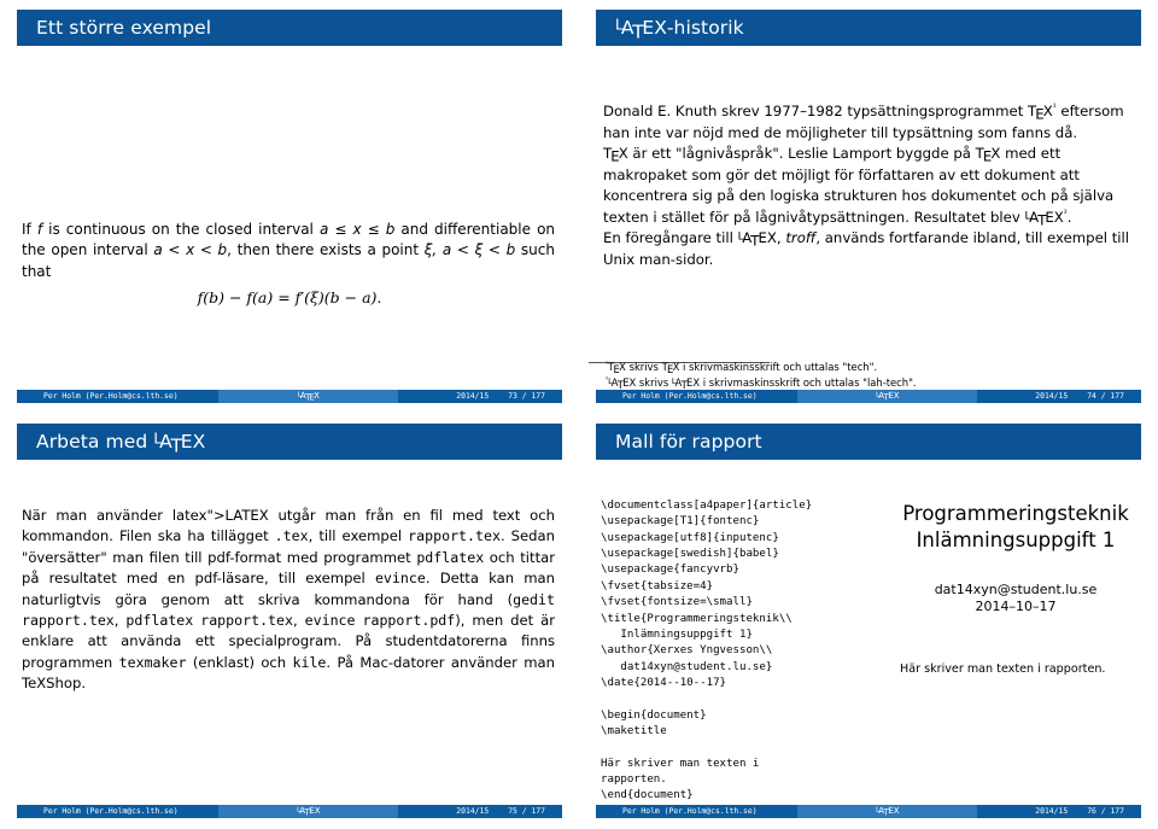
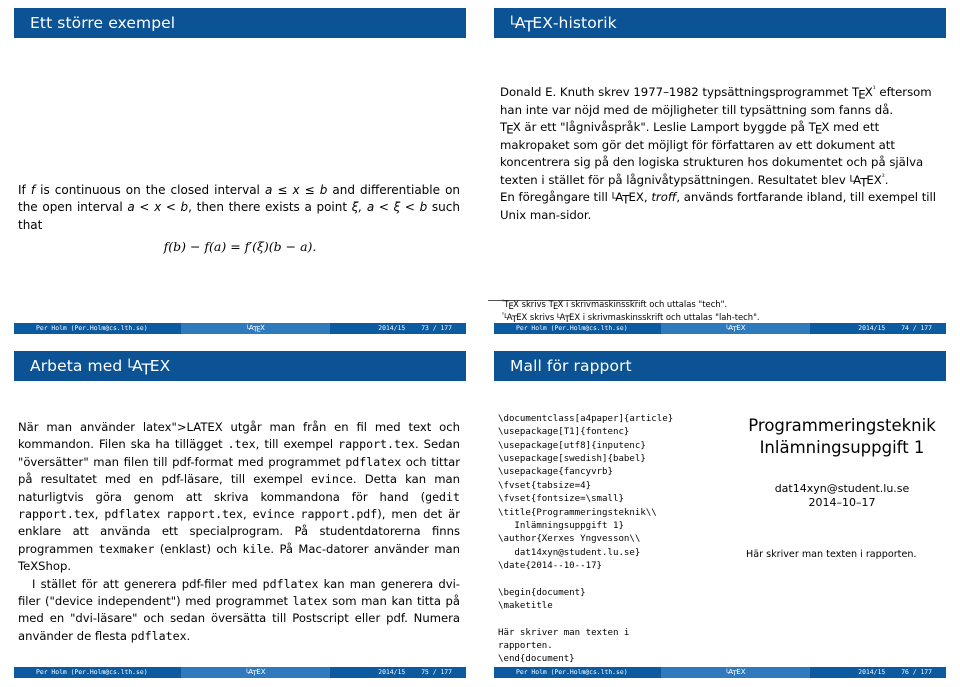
  Ett större exempel
  If f is continuous on the closed interval a ≤ x ≤ b and differentiable on the open interval a < x < b, then there exists a point ξ, a < ξ < b such that
  f(b) − f(a) = f′(ξ)(b − a).
  Per Holm (Per.Holm@cs.lth.se)
  ATEX
  2014/15
  73 / 177
  LATEX-historik
  Donald E. Knuth skrev 1977–1982 typsättningsprogrammet TEX¹ eftersom han inte var nöjd med de möjligheter till typsättning som fanns då.
  TEX är ett "lågnivåspråk". Leslie Lamport byggde på TEX med ett makropaket som gör det möjligt för författaren av ett dokument att koncentrera sig på den logiska strukturen hos dokumentet och på själva texten i stället för på lågnivåtypsättningen. Resultatet blev LATEX².
  En föregångare till LATEX, troff, används fortfarande ibland, till exempel till Unix man-sidor.
  TEX skrivs TEX i skrivmaskinsskrift och uttalas "tech".
  LATEX skrivs LATEX i skrivmaskinsskrift och uttalas "lah-tech".
  Per Holm (Per.Holm@cs.lth.se)
  ATEX
  2014/15
  74 / 177
  Arbeta med LATEX
  När man använder latex">LATEX utgår man från en fil med text och kommandon. Filen ska ha tillägget .tex, till exempel rapport.tex. Sedan "översätter" man filen till pdf-format med programmet pdflatex och tittar på resultatet med en pdf-läsare, till exempel evince. Detta kan man naturligtvis göra genom att skriva kommandona för hand (gedit rapport.tex, pdflatex rapport.tex, evince rapport.pdf), men det är enklare att använda ett specialprogram. På studentdatorerna finns programmen texmaker (enklast) och kile. På Mac-datorer använder man TeXShop.
+ I stället för att generera pdf-filer med pdflatex kan man generera dvi-filer ("device independent") med programmet latex som man kan titta på med en "dvi-läsare" och sedan översätta till Postscript eller pdf. Numera använder de flesta pdflatex.
  Per Holm (Per.Holm@cs.lth.se)
  ATEX
  2014/15
  75 / 177
  Mall för rapport
  \documentclass[a4paper]{article}
  \usepackage[T1]{fontenc}
  \usepackage[utf8]{inputenc}
  \usepackage[swedish]{babel}
  \usepackage{fancyvrb}
  \fvset{tabsize=4}
  \fvset{fontsize=\small}
  \title{Programmeringsteknik\\
  Inlämningsuppgift 1}
  \author{Xerxes Yngvesson\\
  dat14xyn@student.lu.se}
  \date{2014--10--17}
  \begin{document}
  \maketitle
  Här skriver man texten i
  rapporten.
  \end{document}
  Programmeringsteknik
  Inlämningsuppgift 1
  dat14xyn@student.lu.se
  2014–10–17
  Här skriver man texten i rapporten.
  Per Holm (Per.Holm@cs.lth.se)
  ATEX
  2014/15
  76 / 177
